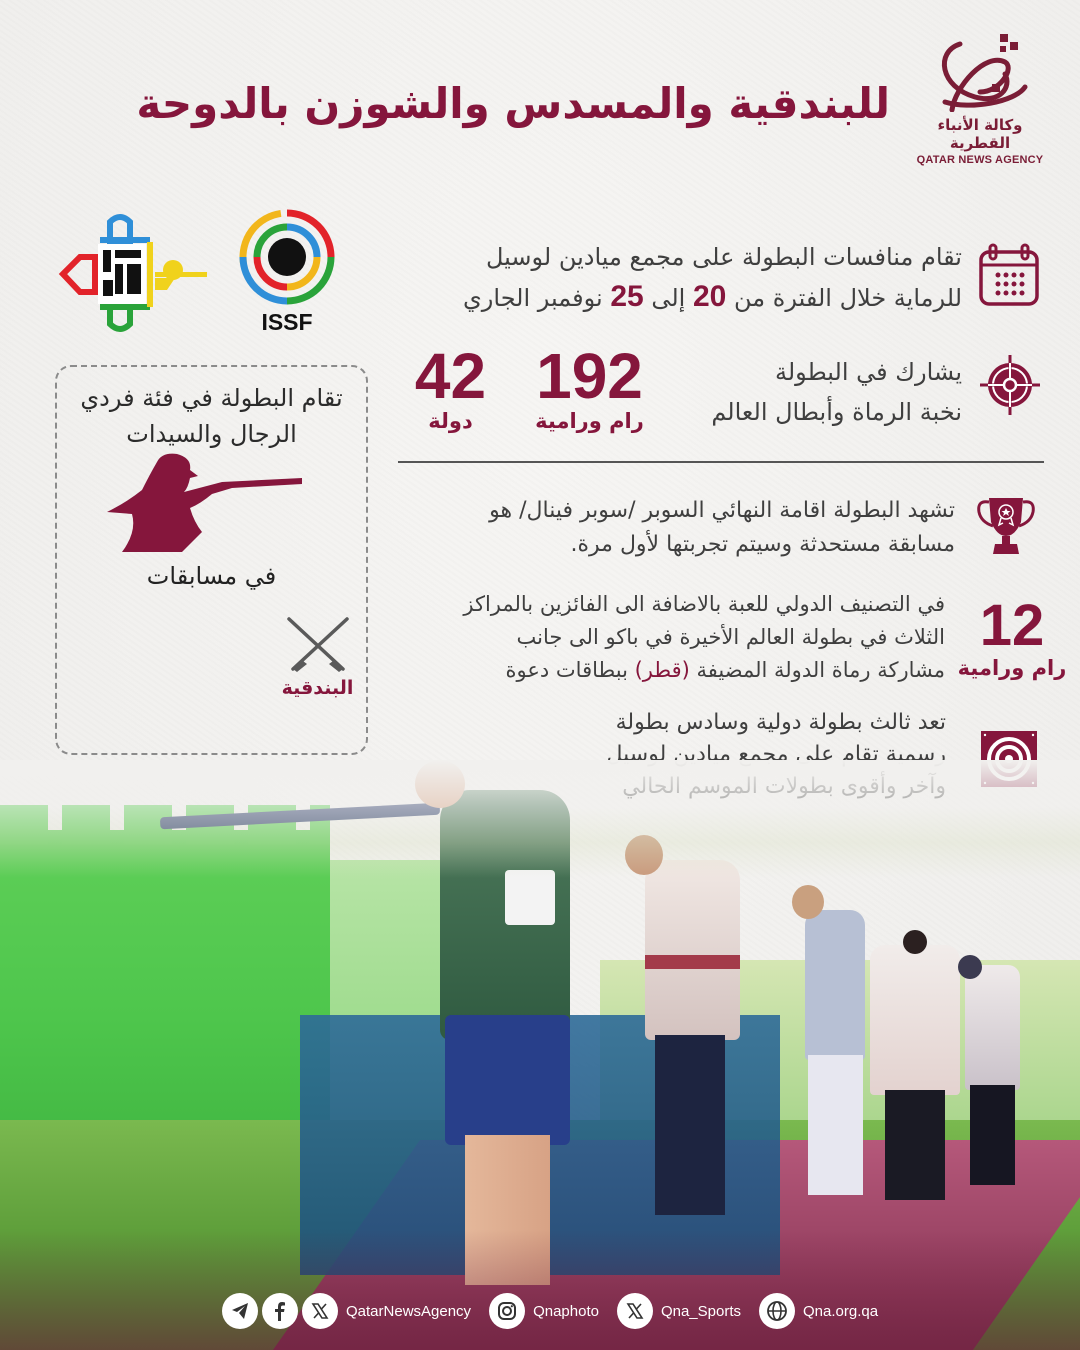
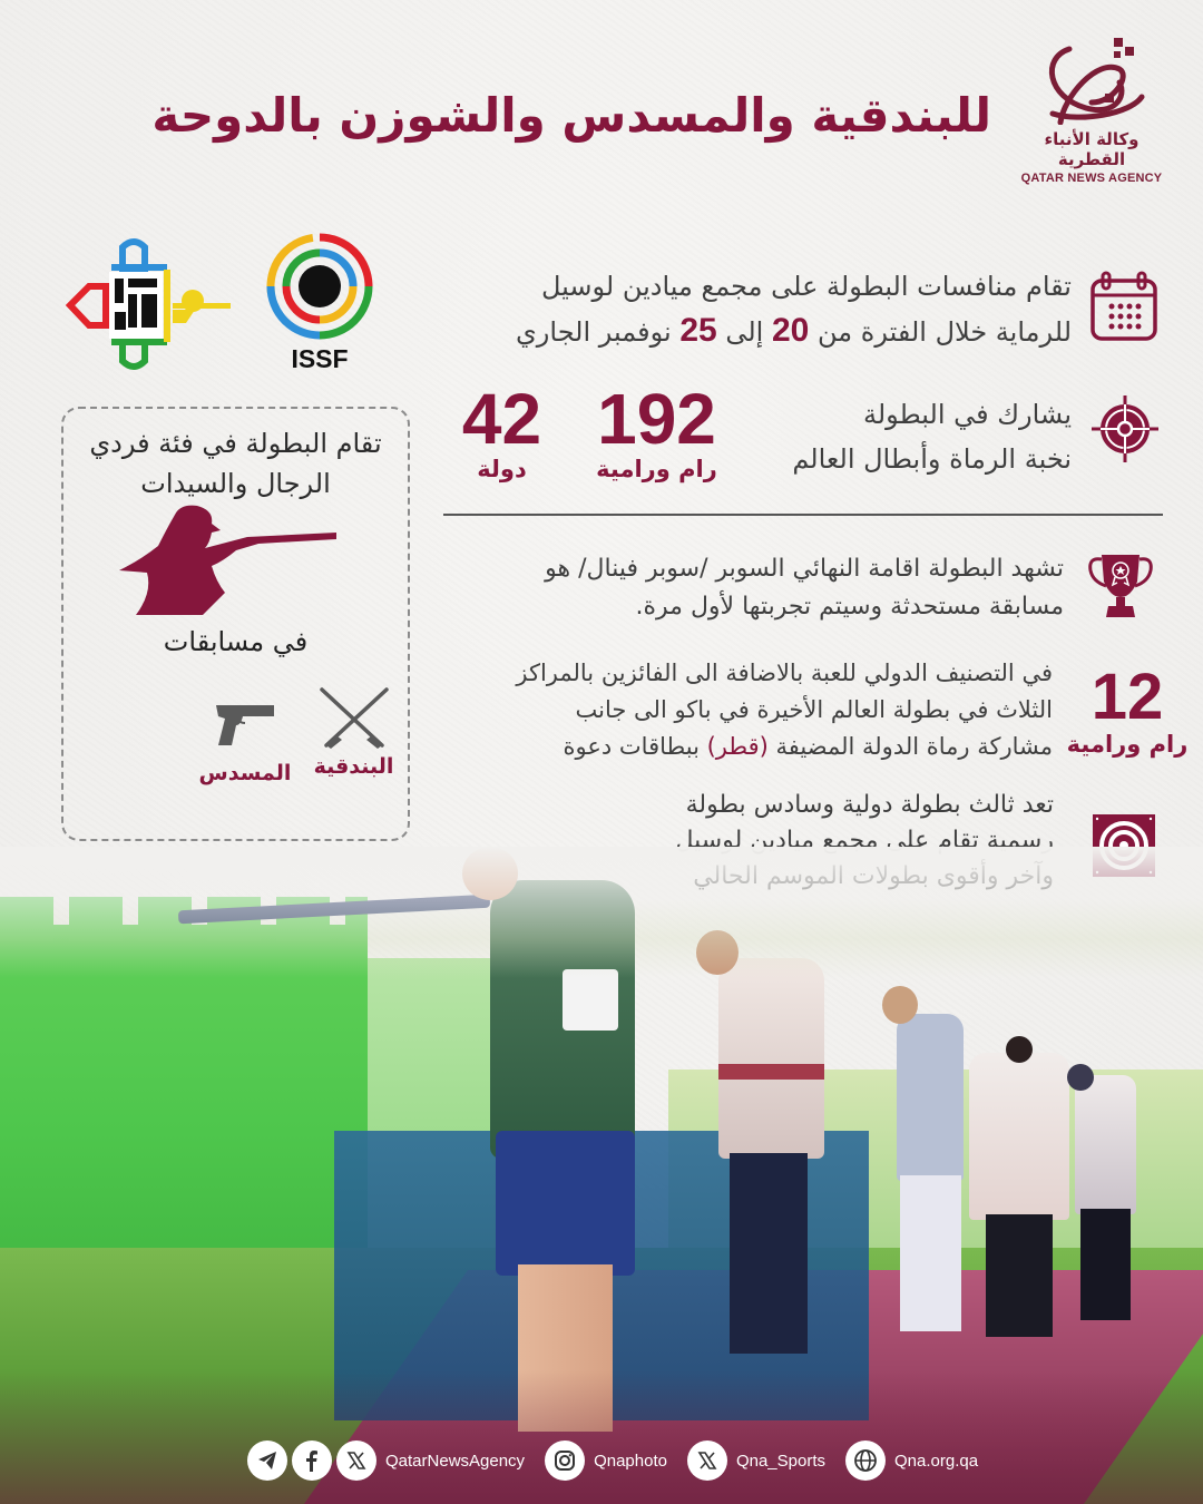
  وكالة الأنباء القطرية
  QATAR NEWS AGENCY
  للبندقية والمسدس والشوزن بالدوحة
  ISSF
  تقام منافسات البطولة على مجمع ميادين لوسيل
  للرماية خلال الفترة من 20 إلى 25 نوفمبر الجاري
  يشارك في البطولة
  نخبة الرماة وأبطال العالم
  192
  رام ورامية
  42
  دولة
  تشهد البطولة اقامة النهائي السوبر /سوبر فينال/ هو
  مسابقة مستحدثة وسيتم تجربتها لأول مرة.
  12
  رام ورامية
  في التصنيف الدولي للعبة بالاضافة الى الفائزين بالمراكز
  الثلاث في بطولة العالم الأخيرة في باكو الى جانب
  مشاركة رماة الدولة المضيفة (قطر) ببطاقات دعوة
  تعد ثالث بطولة دولية وسادس بطولة
  رسمية تقام على مجمع ميادين لوسيل
  تقام البطولة في فئة فردي
  الرجال والسيدات
  في مسابقات
  البندقية
+ المسدس
  QatarNewsAgency
  Qnaphoto
  Qna_Sports
  Qna.org.qa
